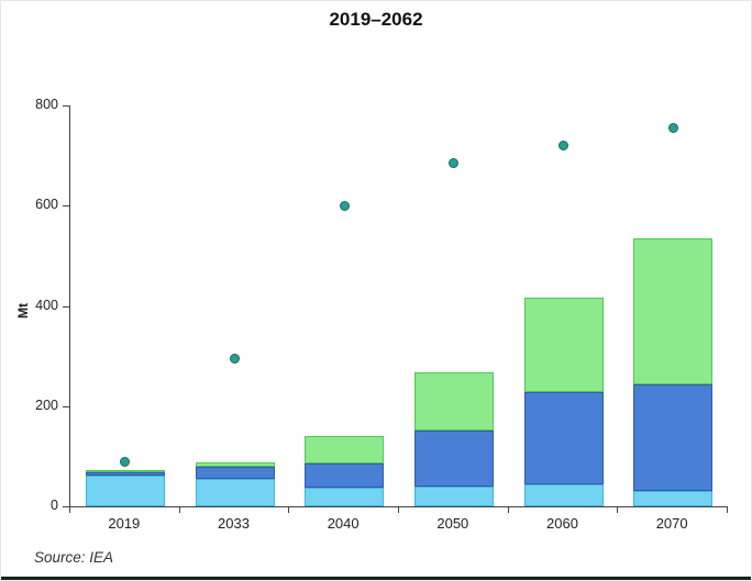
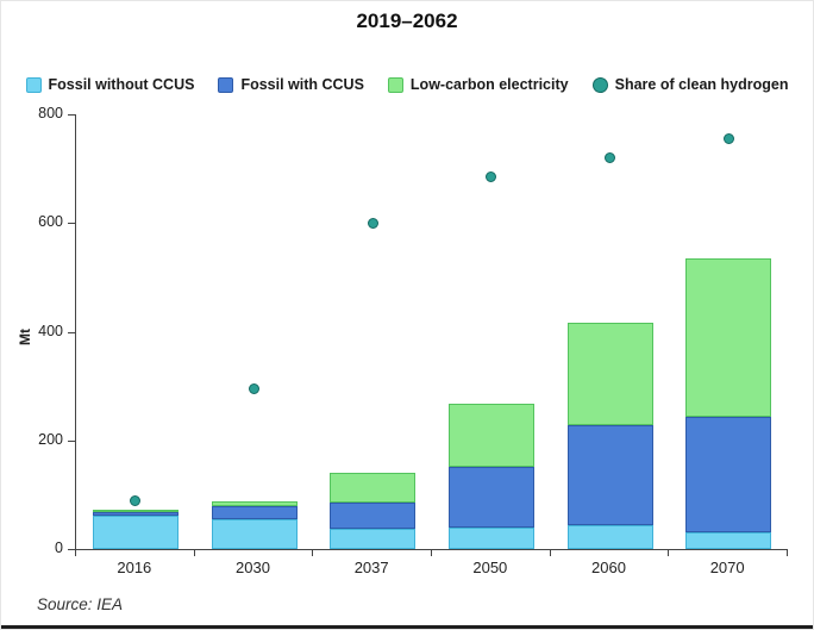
  2019–2062
+ Fossil without CCUS
+ Fossil with CCUS
+ Low-carbon electricity
+ Share of clean hydrogen
  0
  200
  400
  600
  800
- 2019
+ 2016
- 2033
+ 2030
- 2040
+ 2037
  2050
  2060
  2070
  Source: IEA
